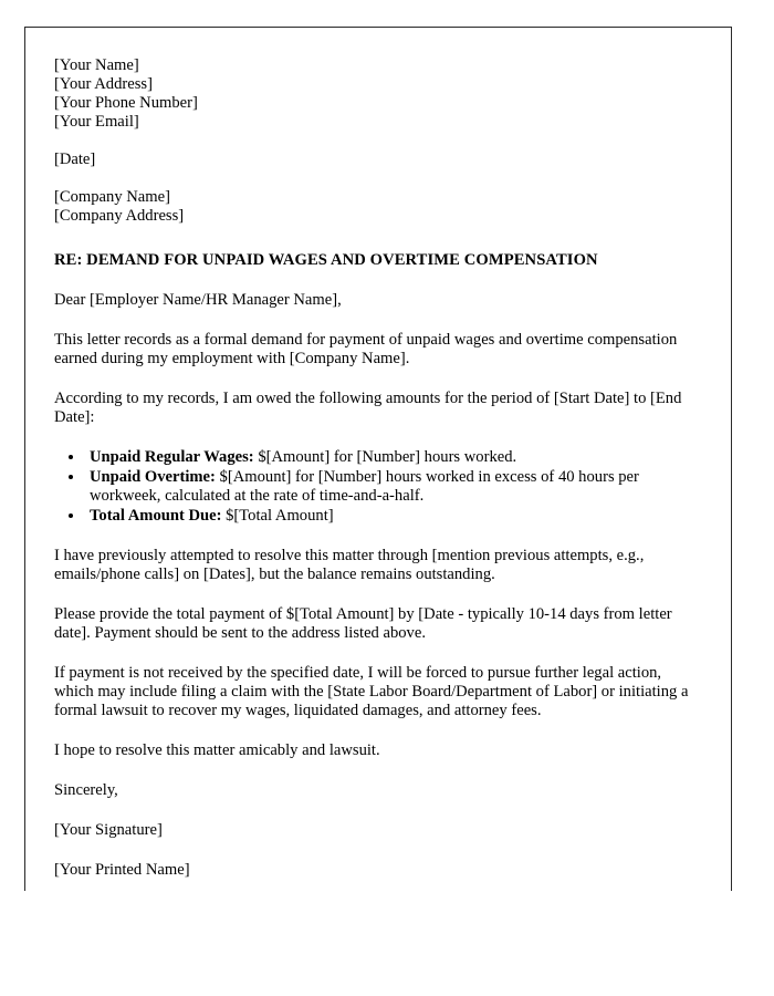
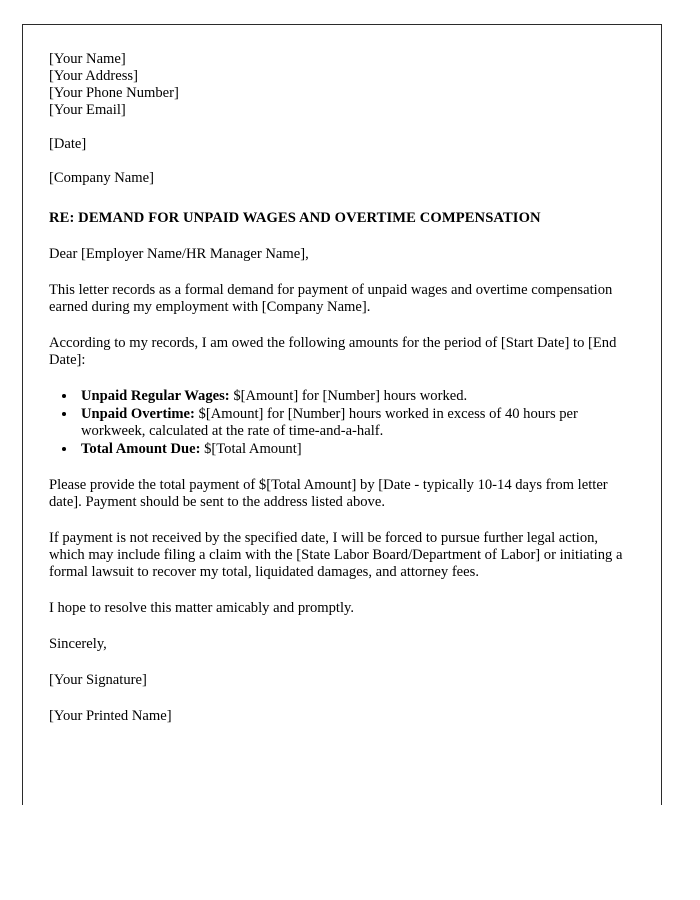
  [Your Name]
  [Your Address]
  [Your Phone Number]
  [Your Email]
  [Date]
  [Company Name]
- [Company Address]
  RE: DEMAND FOR UNPAID WAGES AND OVERTIME COMPENSATION
  Dear [Employer Name/HR Manager Name],
  This letter records as a formal demand for payment of unpaid wages and overtime compensation earned during my employment with [Company Name].
  According to my records, I am owed the following amounts for the period of [Start Date] to [End Date]:
  Unpaid Regular Wages: $[Amount] for [Number] hours worked.
  Unpaid Overtime: $[Amount] for [Number] hours worked in excess of 40 hours per workweek, calculated at the rate of time-and-a-half.
  Total Amount Due: $[Total Amount]
- I have previously attempted to resolve this matter through [mention previous attempts, e.g., emails/phone calls] on [Dates], but the balance remains outstanding.
  Please provide the total payment of $[Total Amount] by [Date - typically 10-14 days from letter date]. Payment should be sent to the address listed above.
- If payment is not received by the specified date, I will be forced to pursue further legal action, which may include filing a claim with the [State Labor Board/Department of Labor] or initiating a formal lawsuit to recover my wages, liquidated damages, and attorney fees.
+ If payment is not received by the specified date, I will be forced to pursue further legal action, which may include filing a claim with the [State Labor Board/Department of Labor] or initiating a formal lawsuit to recover my total, liquidated damages, and attorney fees.
- I hope to resolve this matter amicably and lawsuit.
+ I hope to resolve this matter amicably and promptly.
  Sincerely,
  [Your Signature]
  [Your Printed Name]
